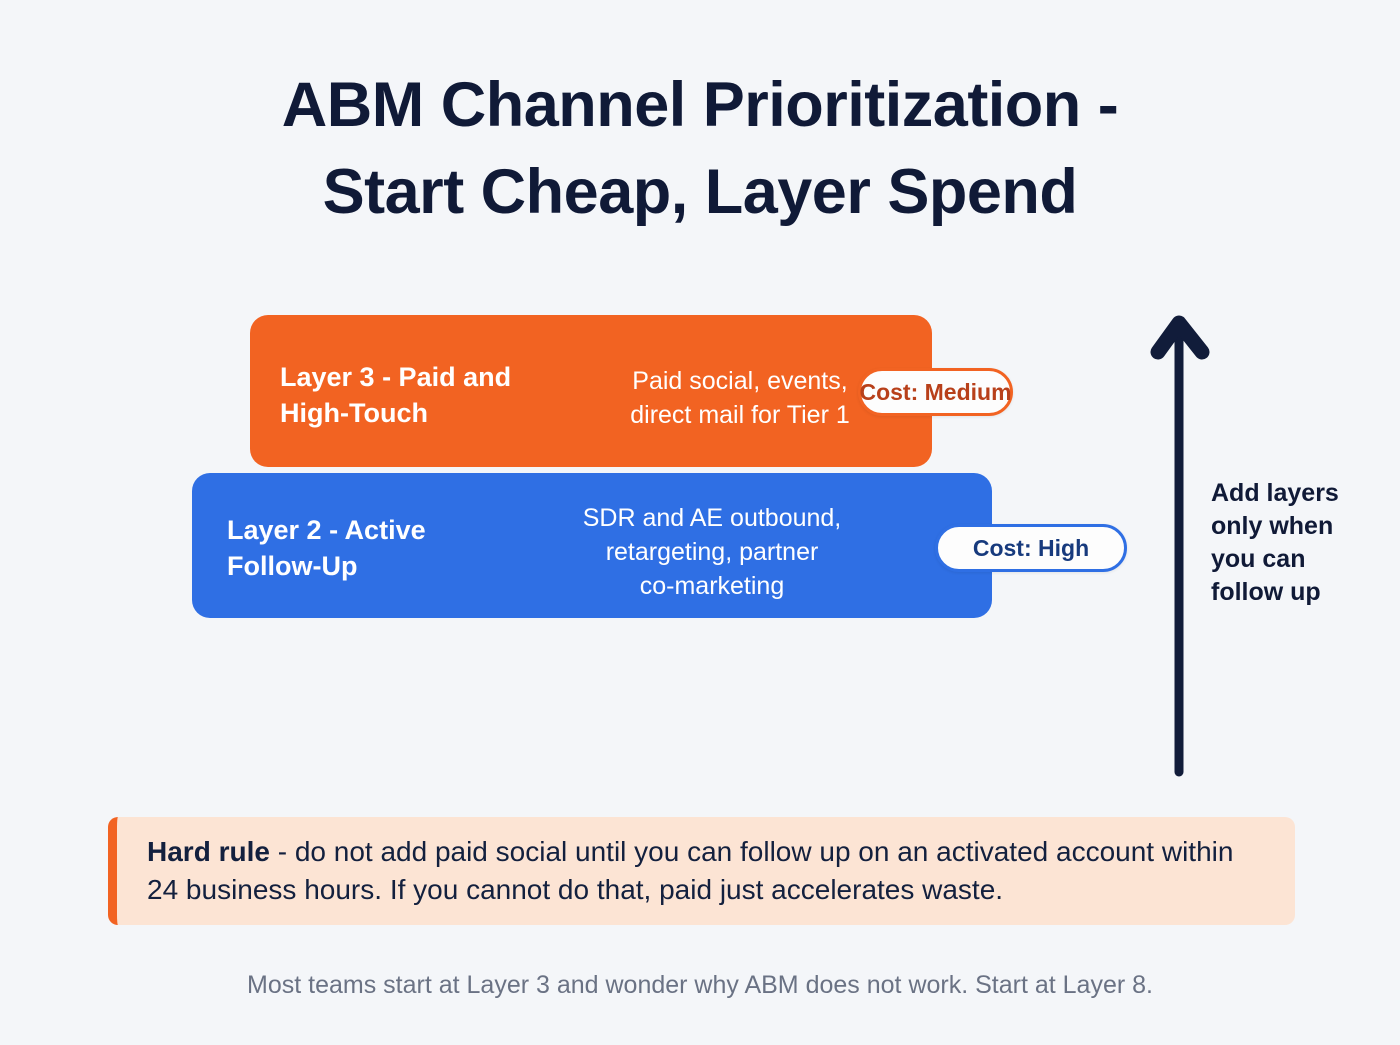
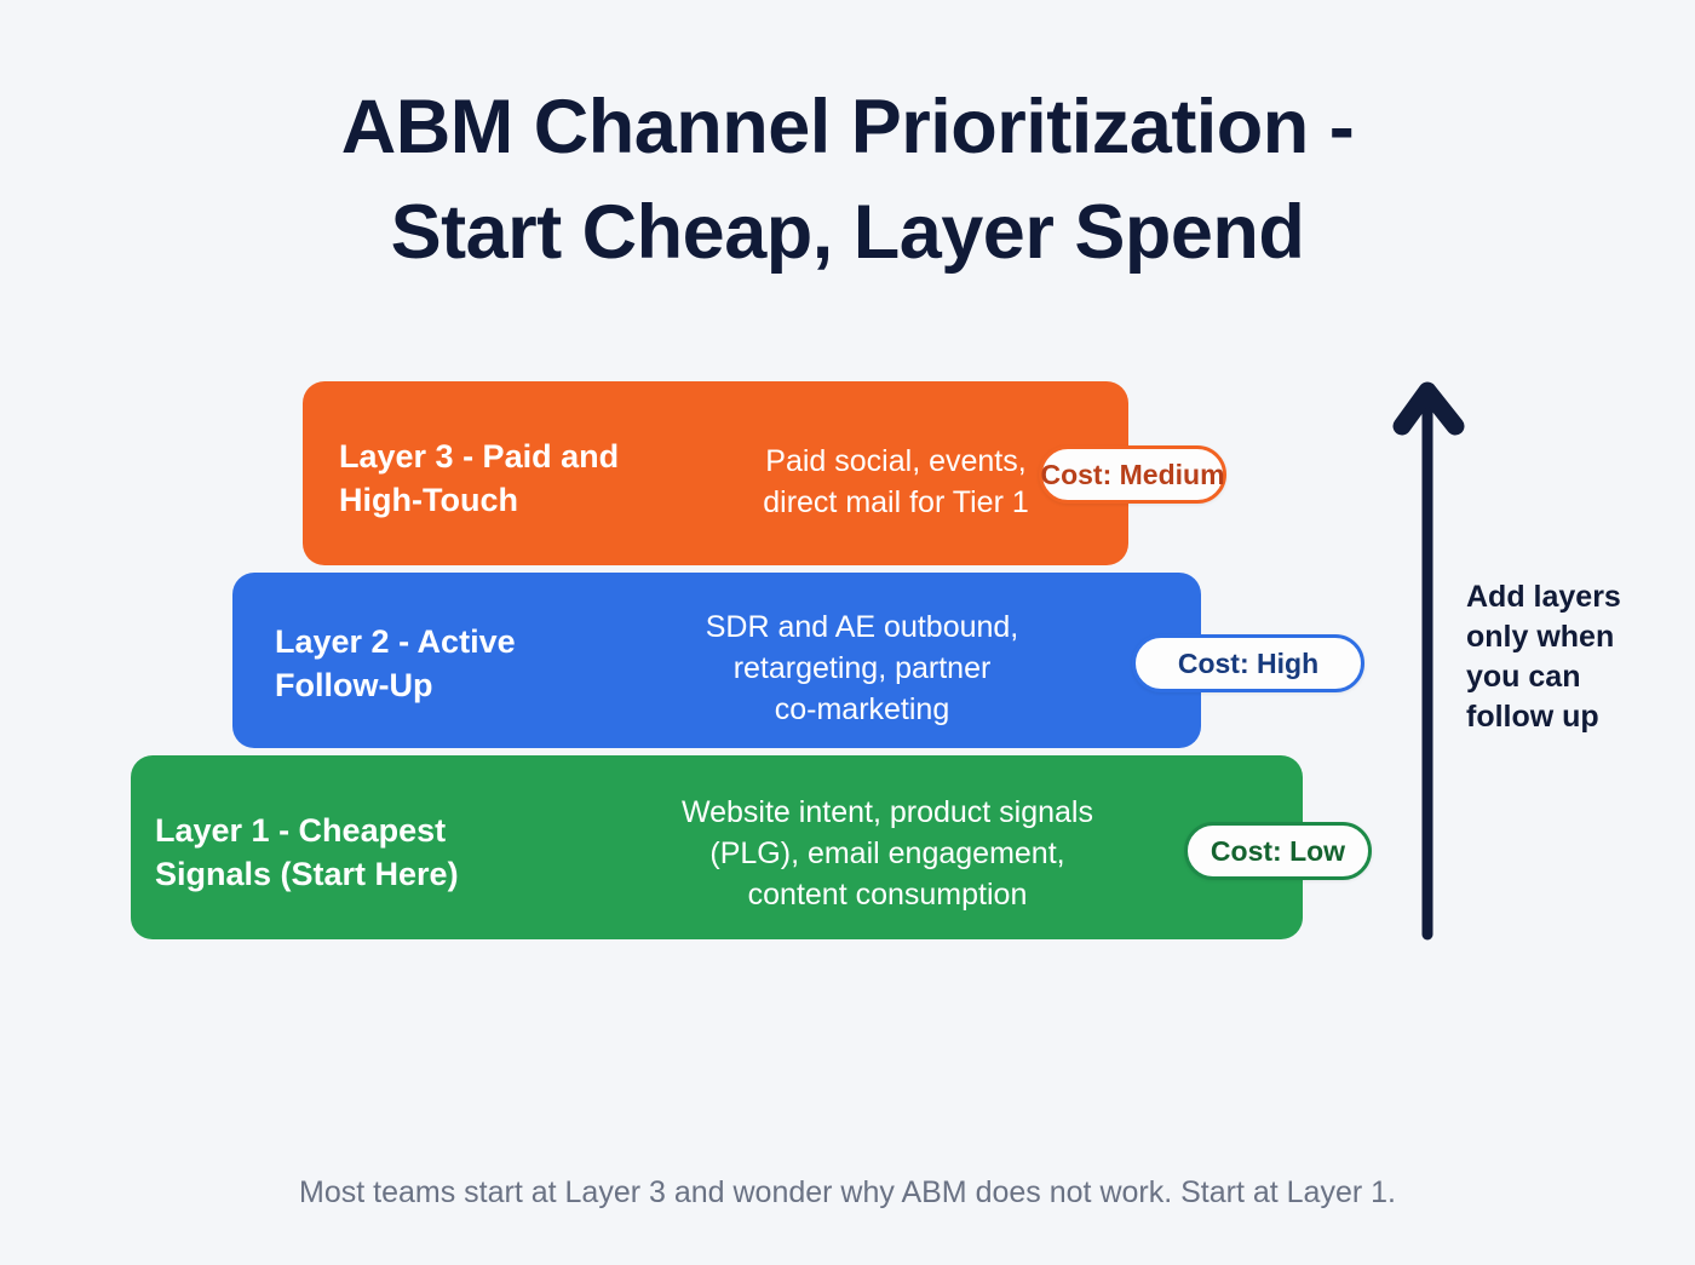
  ABM Channel Prioritization -
  Start Cheap, Layer Spend
  Layer 3 - Paid and
  High-Touch
  Paid social, events,
  direct mail for Tier 1
  Cost: Medium
  Layer 2 - Active
  Follow-Up
  SDR and AE outbound,
  retargeting, partner
  co-marketing
  Cost: High
+ Layer 1 - Cheapest
+ Signals (Start Here)
+ Website intent, product signals
+ (PLG), email engagement,
+ content consumption
+ Cost: Low
  Add layers
  only when
  you can
  follow up
- Hard rule - do not add paid social until you can follow up on an activated account within 24 business hours. If you cannot do that, paid just accelerates waste.
- Most teams start at Layer 3 and wonder why ABM does not work. Start at Layer 8.
+ Most teams start at Layer 3 and wonder why ABM does not work. Start at Layer 1.
